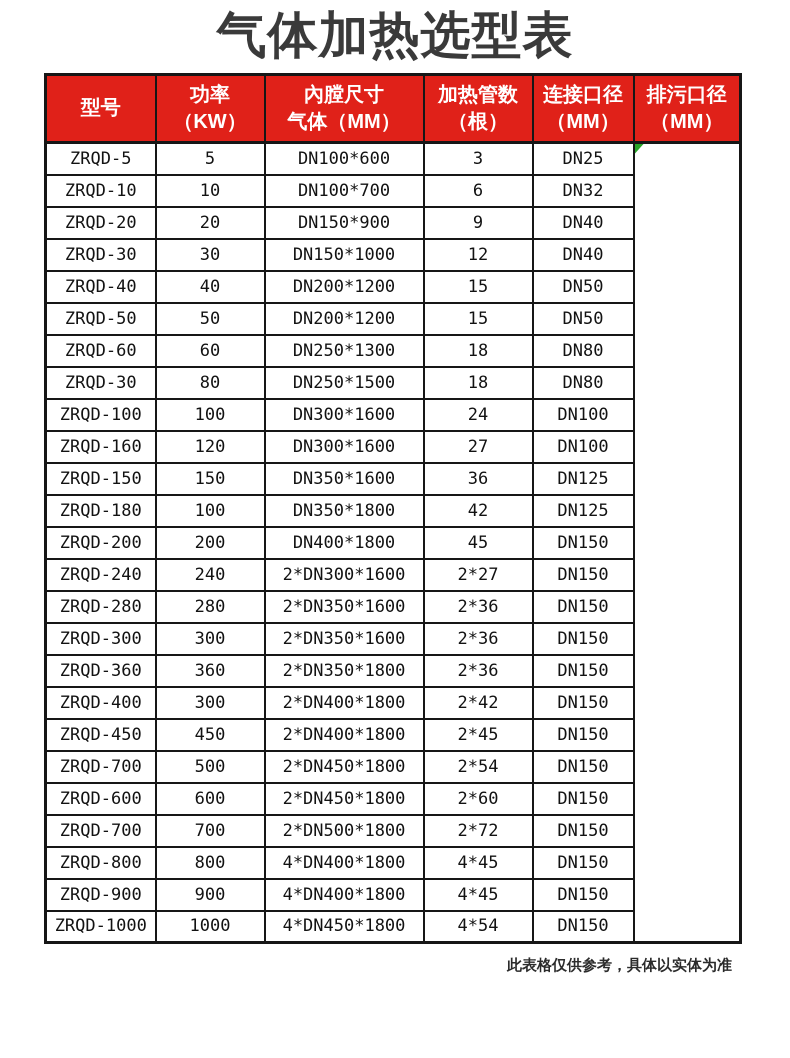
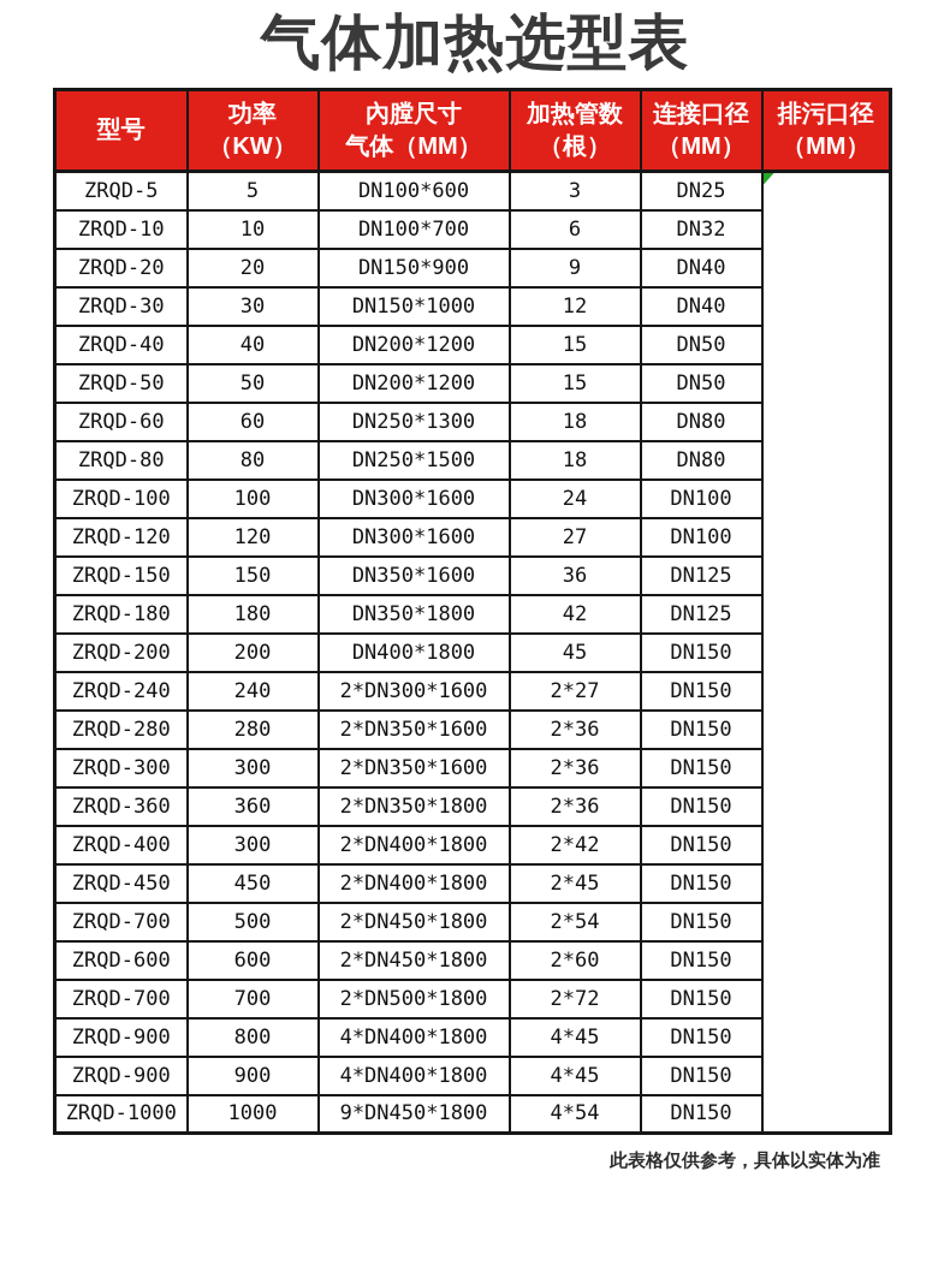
  气体加热选型表
  型号	功率（KW）	內膛尺寸气体（MM）	加热管数（根）	连接口径（MM）	排污口径（MM）
  ZRQD-5	5	DN100*600	3	DN25
  ZRQD-10	10	DN100*700	6	DN32
  ZRQD-20	20	DN150*900	9	DN40
  ZRQD-30	30	DN150*1000	12	DN40
  ZRQD-40	40	DN200*1200	15	DN50
  ZRQD-50	50	DN200*1200	15	DN50
  ZRQD-60	60	DN250*1300	18	DN80
- ZRQD-30	80	DN250*1500	18	DN80
+ ZRQD-80	80	DN250*1500	18	DN80
  ZRQD-100	100	DN300*1600	24	DN100
- ZRQD-160	120	DN300*1600	27	DN100
+ ZRQD-120	120	DN300*1600	27	DN100
  ZRQD-150	150	DN350*1600	36	DN125
- ZRQD-180	100	DN350*1800	42	DN125
+ ZRQD-180	180	DN350*1800	42	DN125
  ZRQD-200	200	DN400*1800	45	DN150
  ZRQD-240	240	2*DN300*1600	2*27	DN150
  ZRQD-280	280	2*DN350*1600	2*36	DN150
  ZRQD-300	300	2*DN350*1600	2*36	DN150
  ZRQD-360	360	2*DN350*1800	2*36	DN150
  ZRQD-400	300	2*DN400*1800	2*42	DN150
  ZRQD-450	450	2*DN400*1800	2*45	DN150
  ZRQD-700	500	2*DN450*1800	2*54	DN150
  ZRQD-600	600	2*DN450*1800	2*60	DN150
  ZRQD-700	700	2*DN500*1800	2*72	DN150
- ZRQD-800	800	4*DN400*1800	4*45	DN150
+ ZRQD-900	800	4*DN400*1800	4*45	DN150
  ZRQD-900	900	4*DN400*1800	4*45	DN150
- ZRQD-1000	1000	4*DN450*1800	4*54	DN150
+ ZRQD-1000	1000	9*DN450*1800	4*54	DN150
  此表格仅供参考，具体以实体为准
